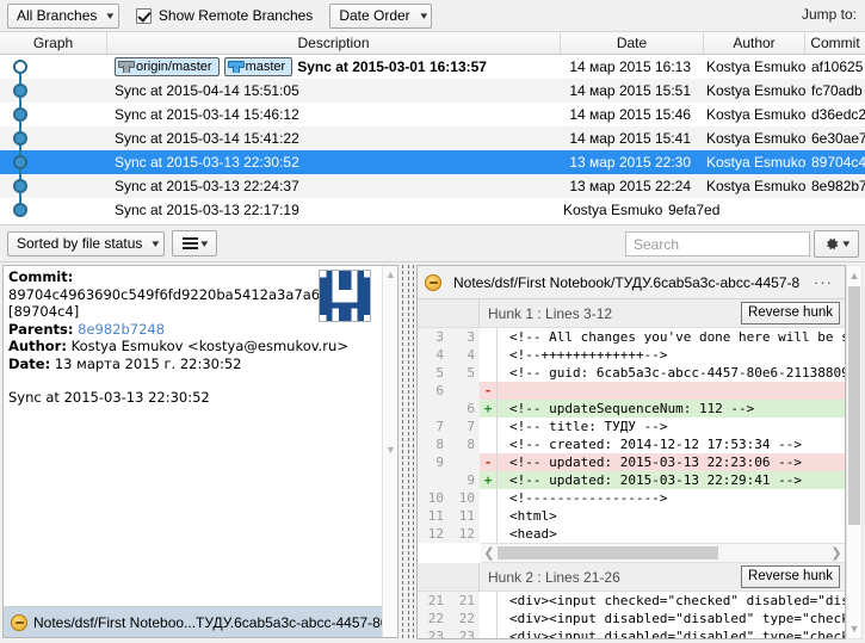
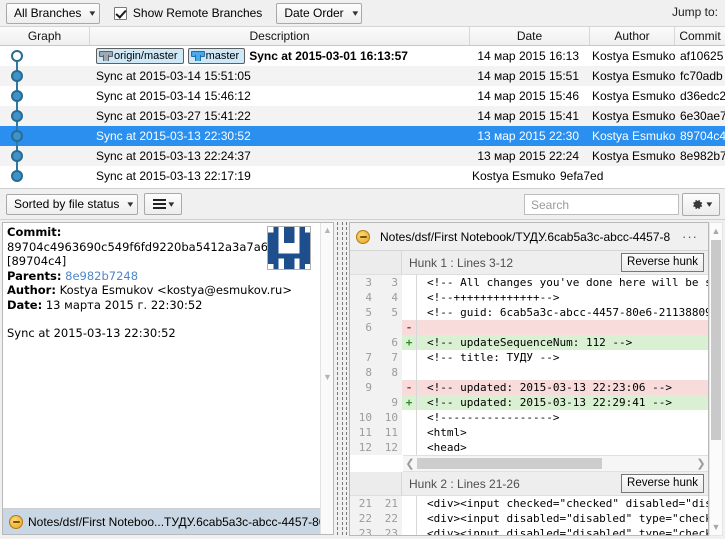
  All Branches
  ▾
  Show Remote Branches
  Date Order
  ▾
  Jump to:
  Graph
  Description
  Date
  Author
  Commit
  origin/master
  master
  Sync at 2015-03-01 16:13:57
  14 мар 2015 16:13
  Kostya Esmuko
  af10625
- Sync at 2015-04-14 15:51:05
+ Sync at 2015-03-14 15:51:05
  14 мар 2015 15:51
  Kostya Esmuko
  fc70adb
  Sync at 2015-03-14 15:46:12
  14 мар 2015 15:46
  Kostya Esmuko
  d36edc2
- Sync at 2015-03-14 15:41:22
+ Sync at 2015-03-27 15:41:22
  14 мар 2015 15:41
  Kostya Esmuko
  6e30ae7
  Sync at 2015-03-13 22:30:52
  13 мар 2015 22:30
  Kostya Esmuko
  89704c4
  Sync at 2015-03-13 22:24:37
  13 мар 2015 22:24
  Kostya Esmuko
  8e982b7
  Sync at 2015-03-13 22:17:19
  Kostya Esmuko
  9efa7ed
  Sorted by file status
  ▾
  ▾
  Search
  ▾
  Commit:
  89704c4963690c549f6fd9220ba5412a3a7a6
  [89704c4]
  Parents: 8e982b7248
  Author: Kostya Esmukov <kostya@esmukov.ru>
  Date: 13 марта 2015 г. 22:30:52
  Sync at 2015-03-13 22:30:52
  ▲
  ▼
  Notes/dsf/First Noteboo...ТУДУ.6cab5a3c-abcc-4457-8
  Notes/dsf/First Notebook/ТУДУ.6cab5a3c-abcc-4457-8
  ···
  Hunk 1 : Lines 3-12
  Reverse hunk
  3
  3
  <!-- All changes you've done here will be
  4
  4
  <!--+++++++++++++-->
  5
  5
  <!-- guid: 6cab5a3c-abcc-4457-80e6-2113880
  6
  -
  6
  +
  <!-- updateSequenceNum: 112 -->
  7
  7
  <!-- title: ТУДУ -->
  8
  8
- <!-- created: 2014-12-12 17:53:34 -->
  9
  -
  <!-- updated: 2015-03-13 22:23:06 -->
  9
  +
  <!-- updated: 2015-03-13 22:29:41 -->
  10
  10
  <!----------------->
  11
  11
  <html>
  12
  12
  <head>
  ❮
  ❯
  Hunk 2 : Lines 21-26
  Reverse hunk
  21
  21
  <div><input checked="checked" disabled="di
  22
  22
  <div><input disabled="disabled" type="chec
  23
  23
  <div><input disabled="disabled" type="chec
  ▲
  ▼
